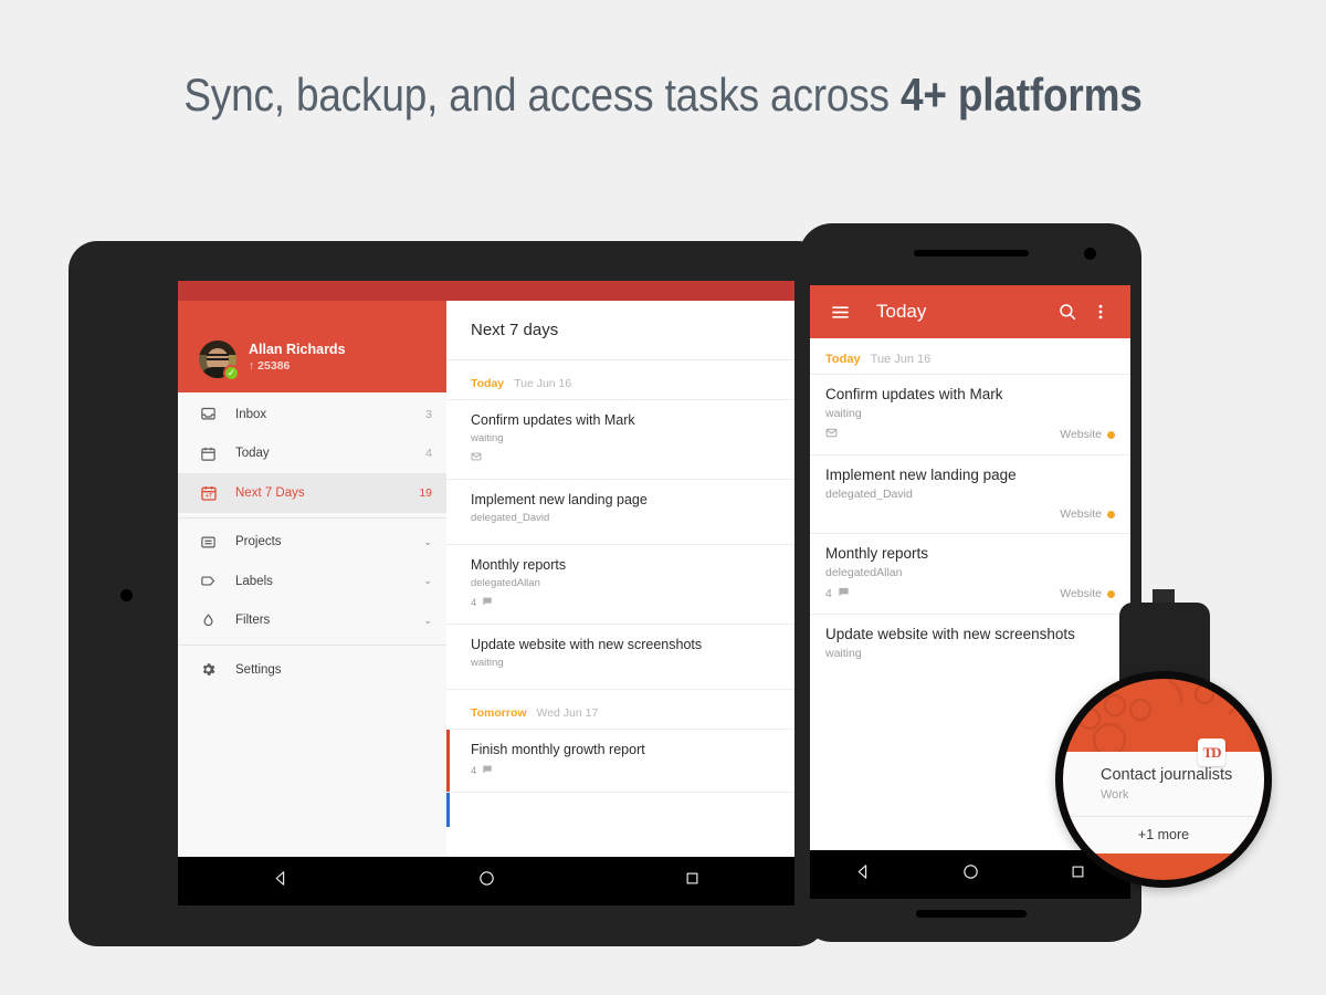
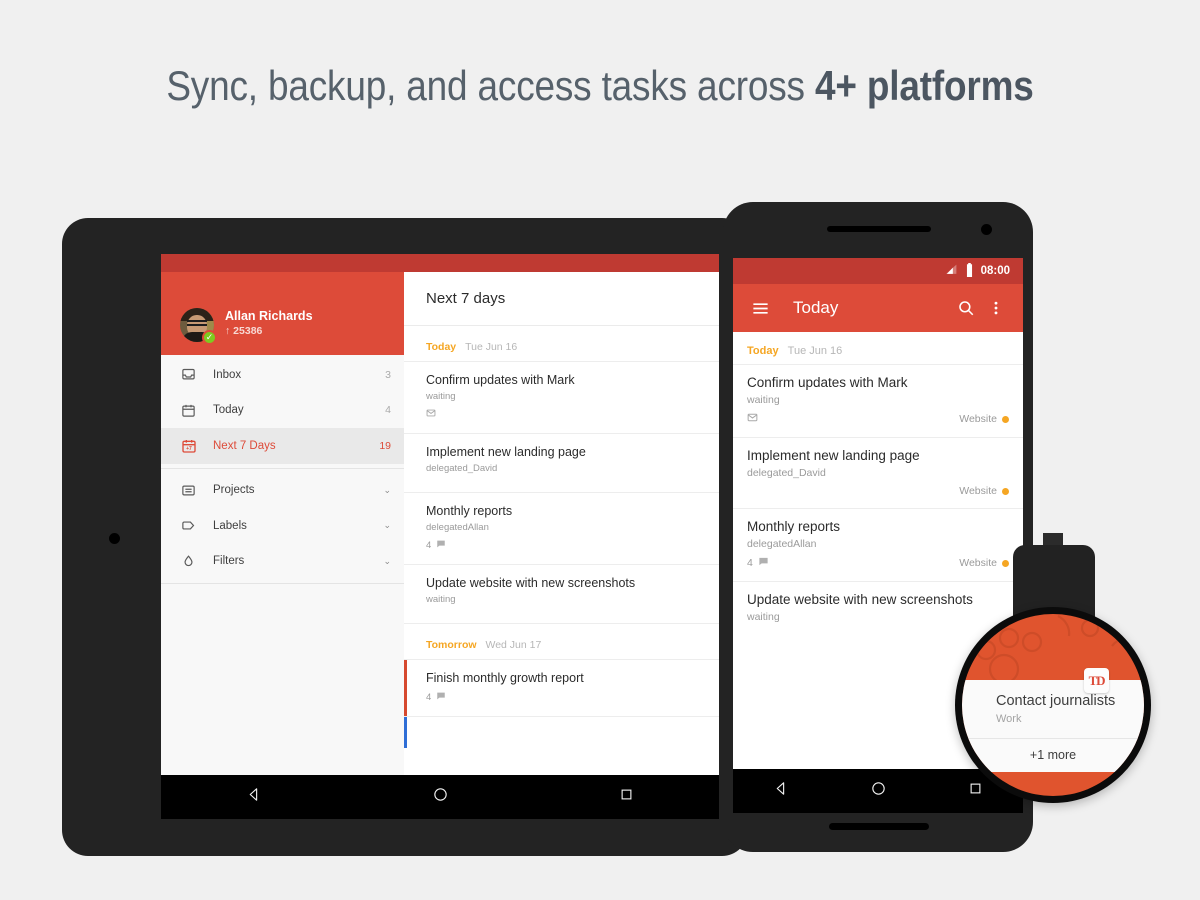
  Sync, backup, and access tasks across 4+ platforms
  ✓
  Allan Richards
  ↑ 25386
  Inbox
  3
  Today
  4
  Next 7 Days
  19
  Projects
  ⌄
  Labels
  ⌄
  Filters
  ⌄
- Settings
  Next 7 days
  Today Tue Jun 16
  Confirm updates with Mark
  waiting
  Implement new landing page
  delegated_David
  Monthly reports
  delegatedAllan
  4
  Update website with new screenshots
  waiting
  Tomorrow Wed Jun 17
  Finish monthly growth report
  4
+ 08:00
  Today
  Today Tue Jun 16
  Confirm updates with Mark
  waiting
  Website
  Implement new landing page
  delegated_David
  Website
  Monthly reports
  delegatedAllan
  4
  Website
  Update website with new screenshots
  waiting
  TD
  Contact journalists
  Work
  +1 more
